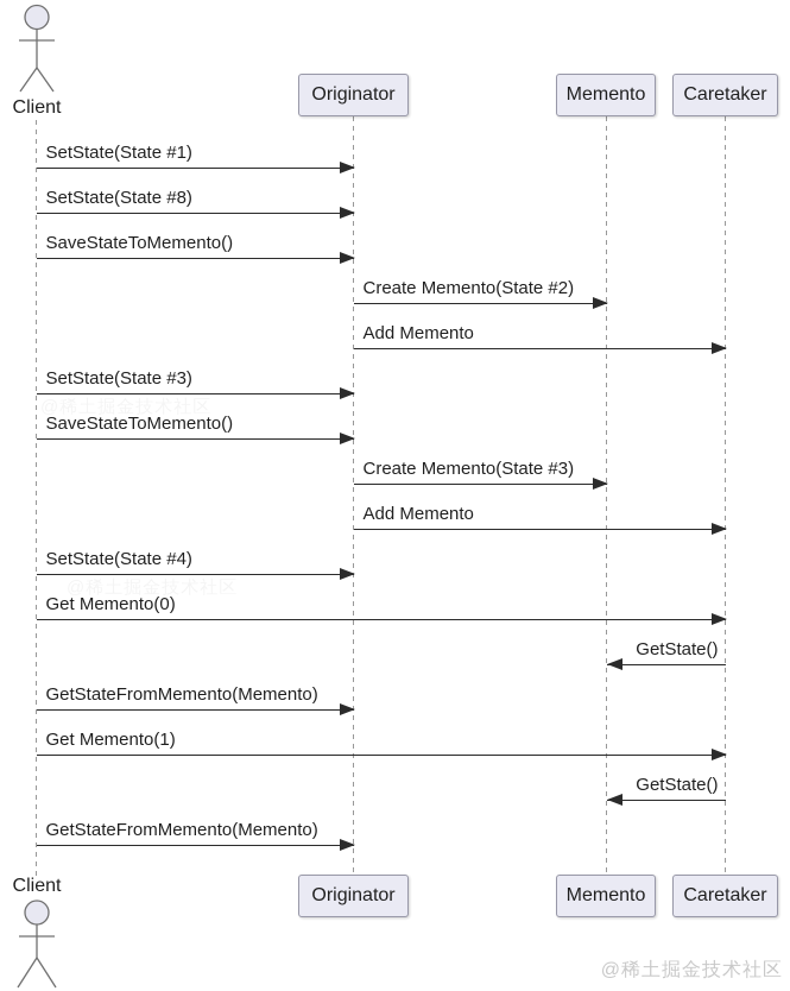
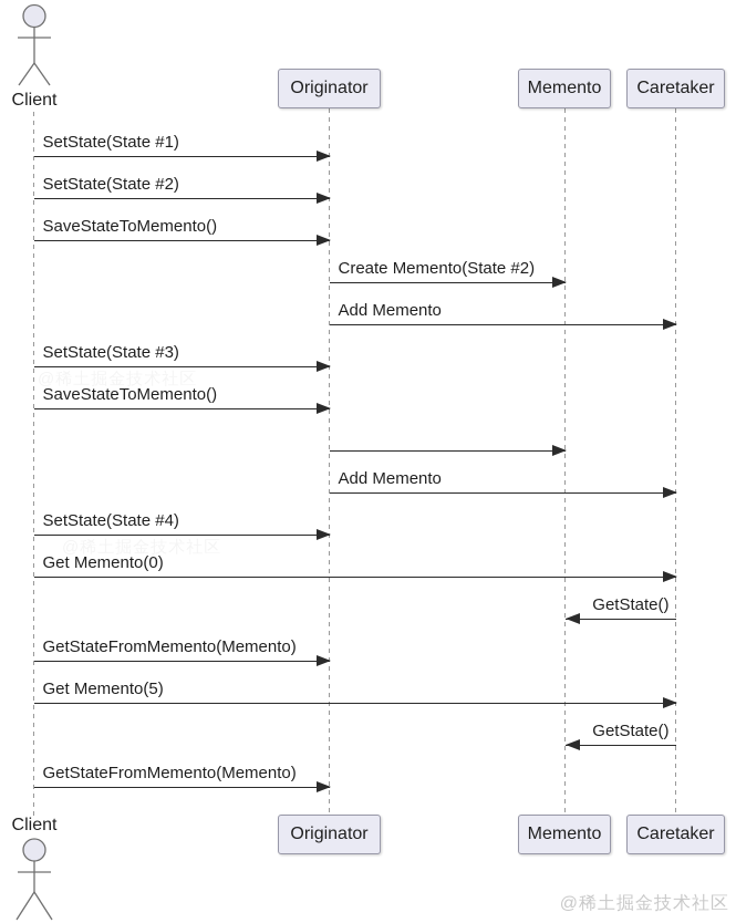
  Client
  Originator
  Memento
  Caretaker
  SetState(State #1)
- SetState(State #8)
+ SetState(State #2)
  SaveStateToMemento()
  Create Memento(State #2)
  Add Memento
  SetState(State #3)
  SaveStateToMemento()
- Create Memento(State #3)
  Add Memento
  SetState(State #4)
  Get Memento(0)
  GetState()
  GetStateFromMemento(Memento)
- Get Memento(1)
+ Get Memento(5)
  GetState()
  GetStateFromMemento(Memento)
  @稀土掘金技术社区
  @稀土掘金技术社区
  Client
  Originator
  Memento
  Caretaker
  @稀土掘金技术社区
